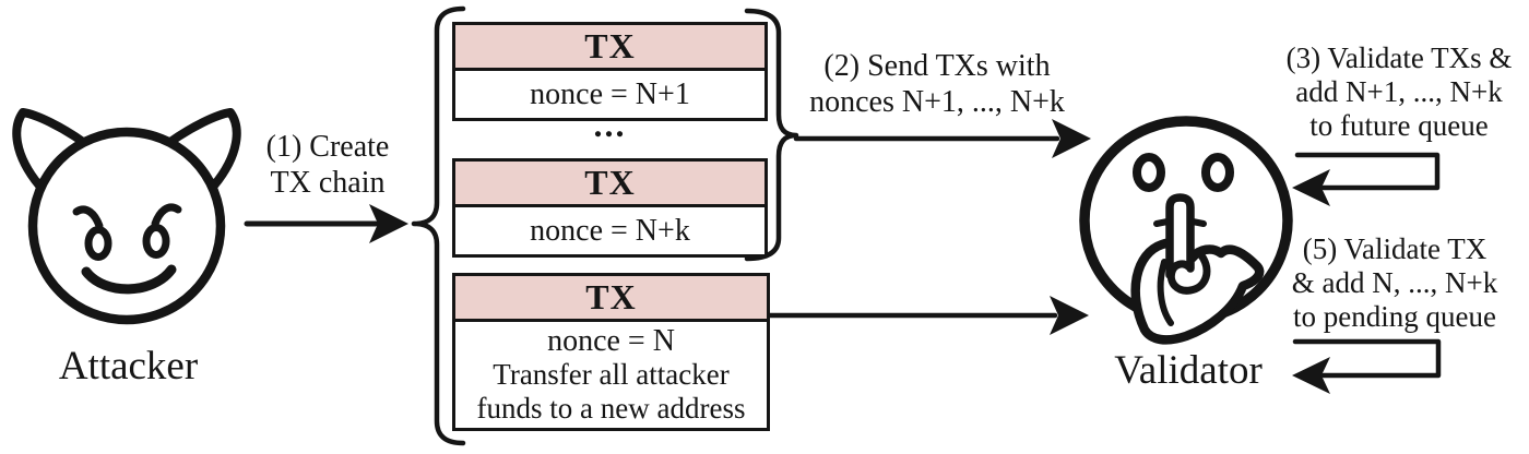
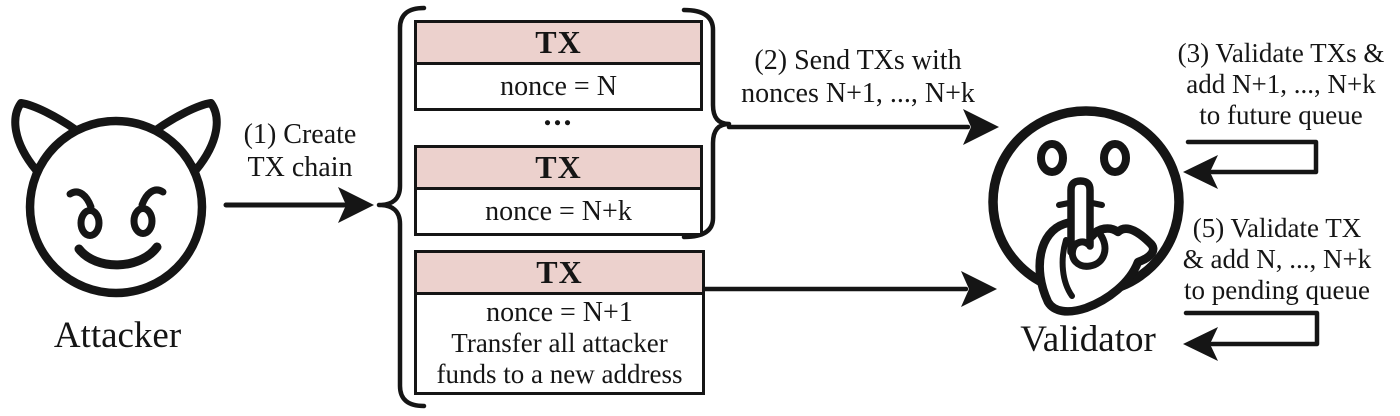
  Attacker
  (1) Create
  TX chain
  (2) Send TXs with
  nonces N+1, ..., N+k
  (3) Validate TXs &
  add N+1, ..., N+k
  to future queue
  (5) Validate TX
  & add N, ..., N+k
  to pending queue
  Validator
  TX
- nonce = N+1
+ nonce = N
  ...
  TX
  nonce = N+k
  TX
- nonce = N
+ nonce = N+1
  Transfer all attacker
  funds to a new address
